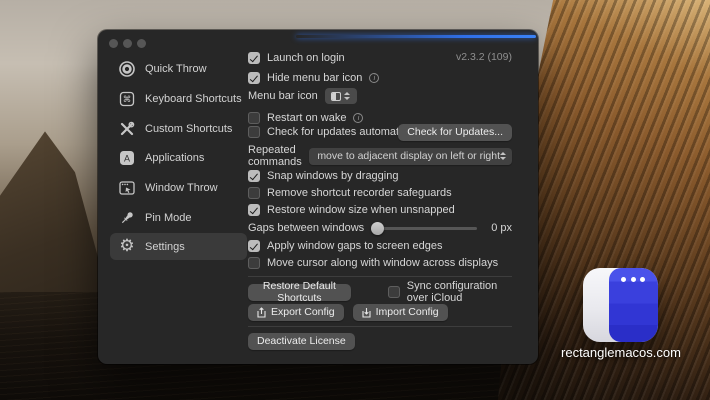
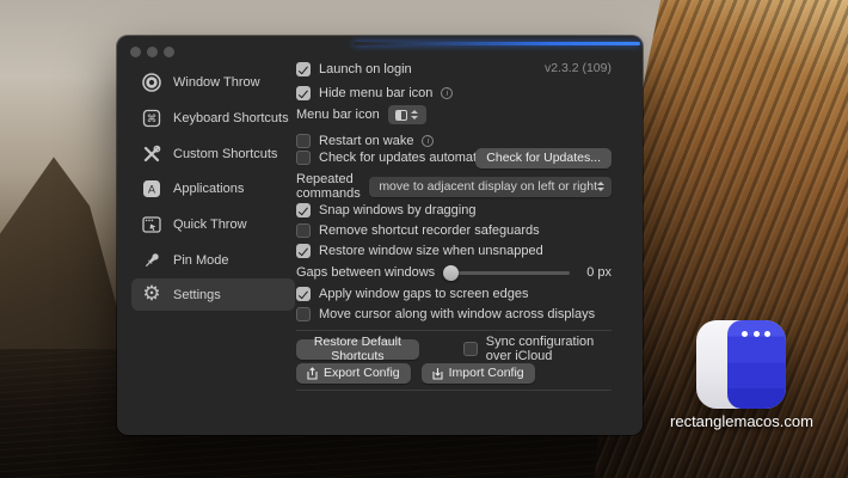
- Quick Throw
+ Window Throw
  ⌘
  Keyboard Shortcuts
  Custom Shortcuts
  A
  Applications
- Window Throw
+ Quick Throw
  Pin Mode
  ⚙
  Settings
  v2.3.2 (109)
  Launch on login
  Hide menu bar icon
  Menu bar icon
  Restart on wake
  Check for updates automa
  Check for Updates...
  Repeated commands
  move to adjacent display on left or right
  Snap windows by dragging
  Remove shortcut recorder safeguards
  Restore window size when unsnapped
  Gaps between windows
  0 px
  Apply window gaps to screen edges
  Move cursor along with window across displays
  Restore Default Shortcuts
  Sync configuration over iCloud
  Export Config
  Import Config
- Deactivate License
  rectanglemacos.com
